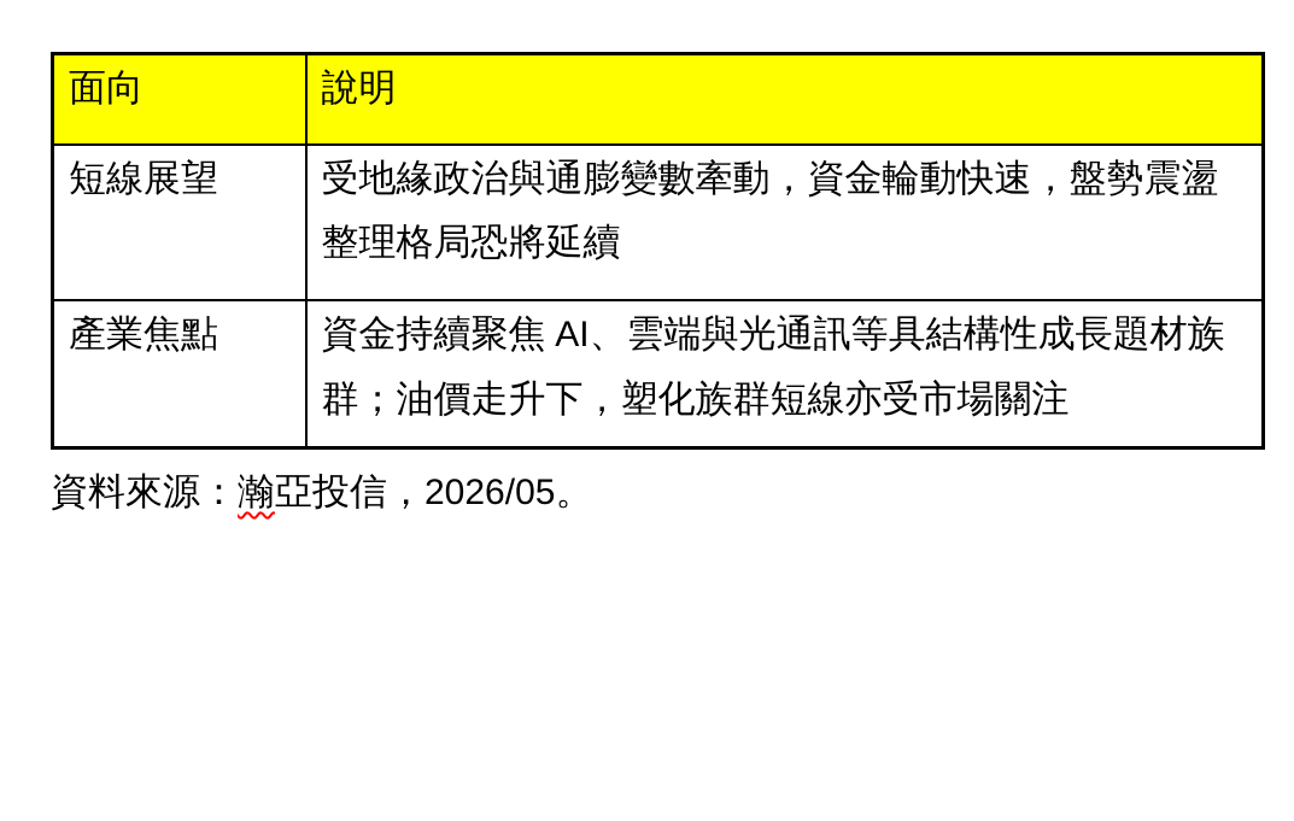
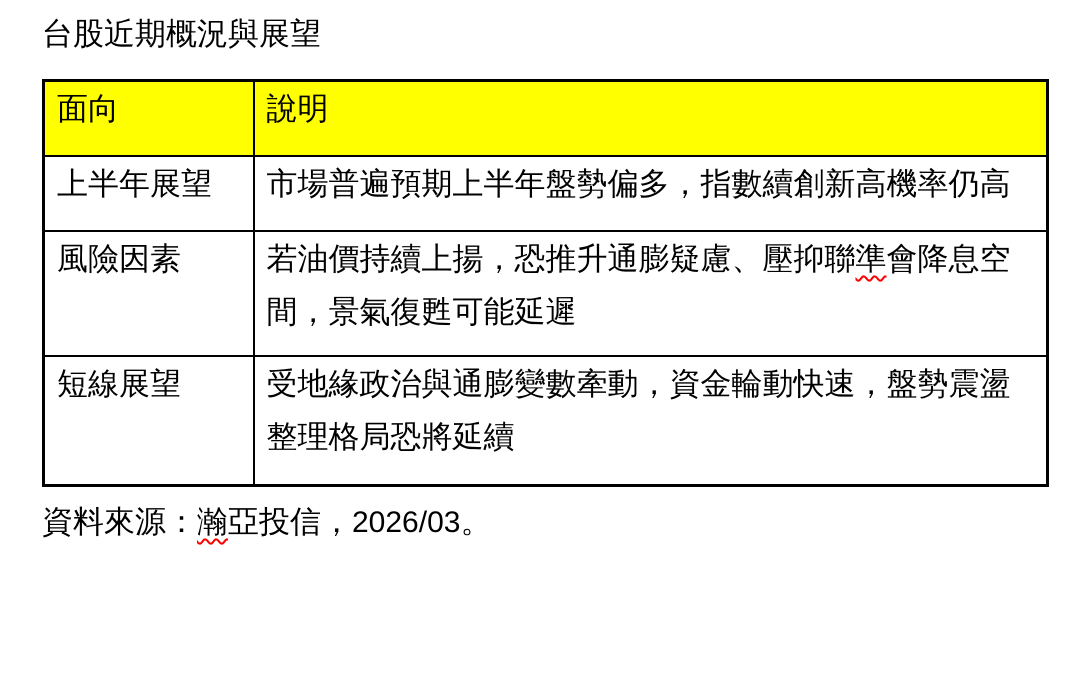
+ 台股近期概況與展望
  面向	說明
+ 上半年展望	市場普遍預期上半年盤勢偏多，指數續創新高機率仍高
+ 風險因素	若油價持續上揚，恐推升通膨疑慮、壓抑聯準會降息空間，景氣復甦可能延遲
  短線展望	受地緣政治與通膨變數牽動，資金輪動快速，盤勢震盪整理格局恐將延續
- 產業焦點	資金持續聚焦 AI、雲端與光通訊等具結構性成長題材族群；油價走升下，塑化族群短線亦受市場關注
- 資料來源：瀚亞投信，2026/05。
+ 資料來源：瀚亞投信，2026/03。
